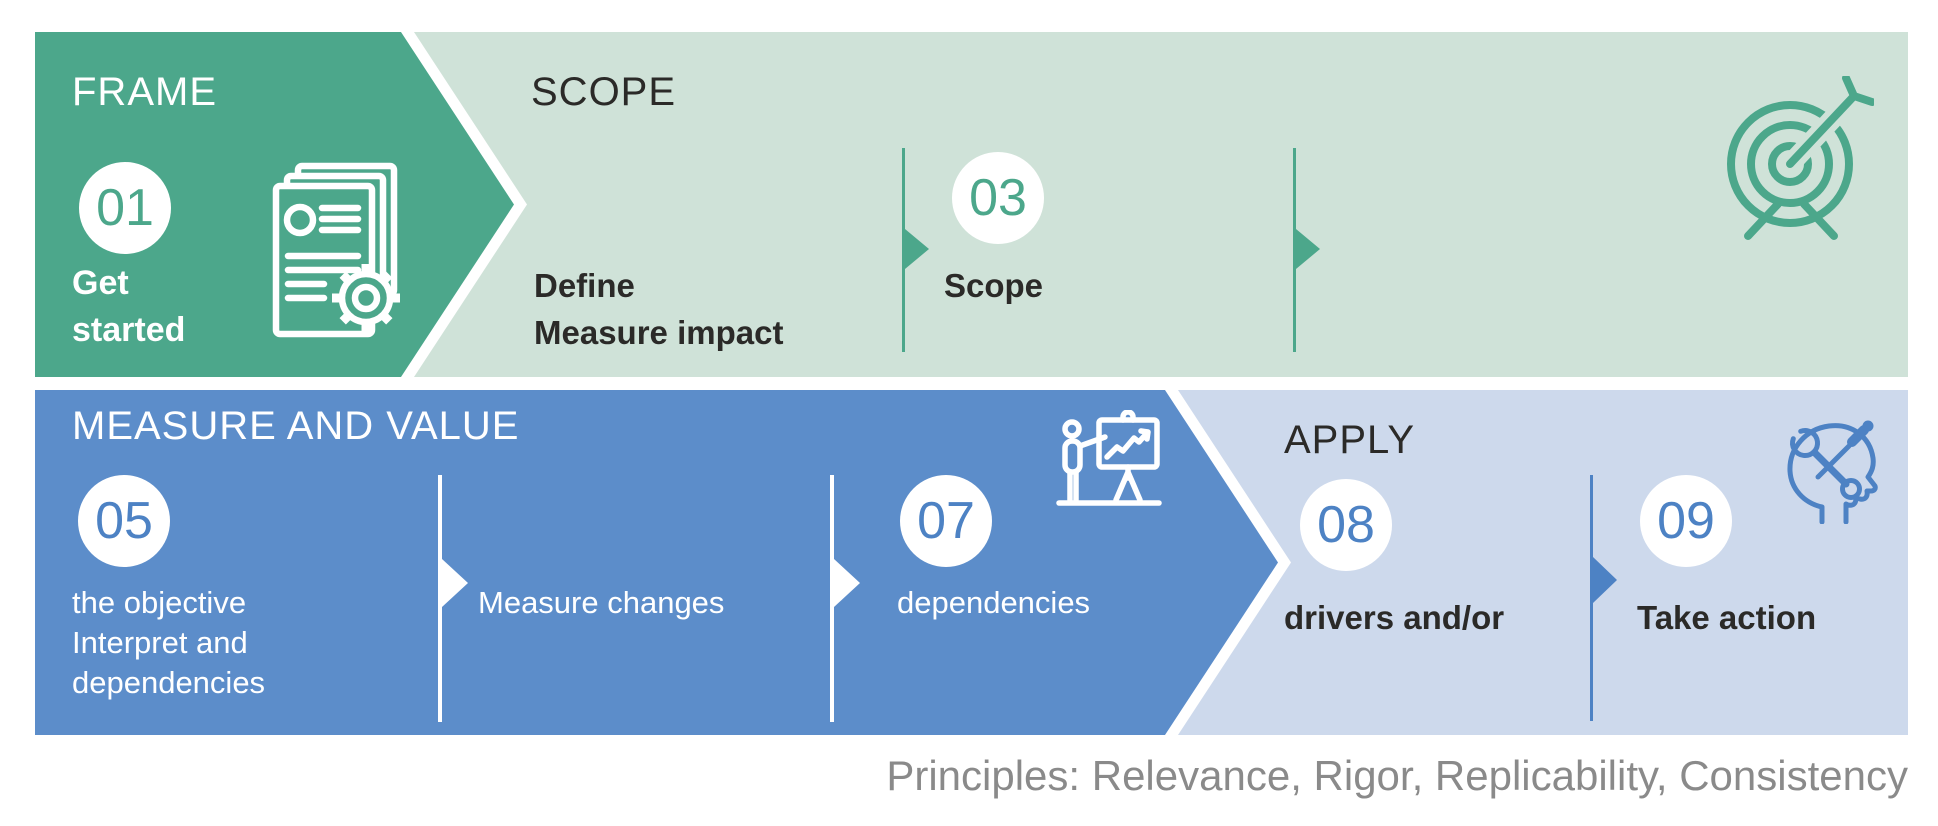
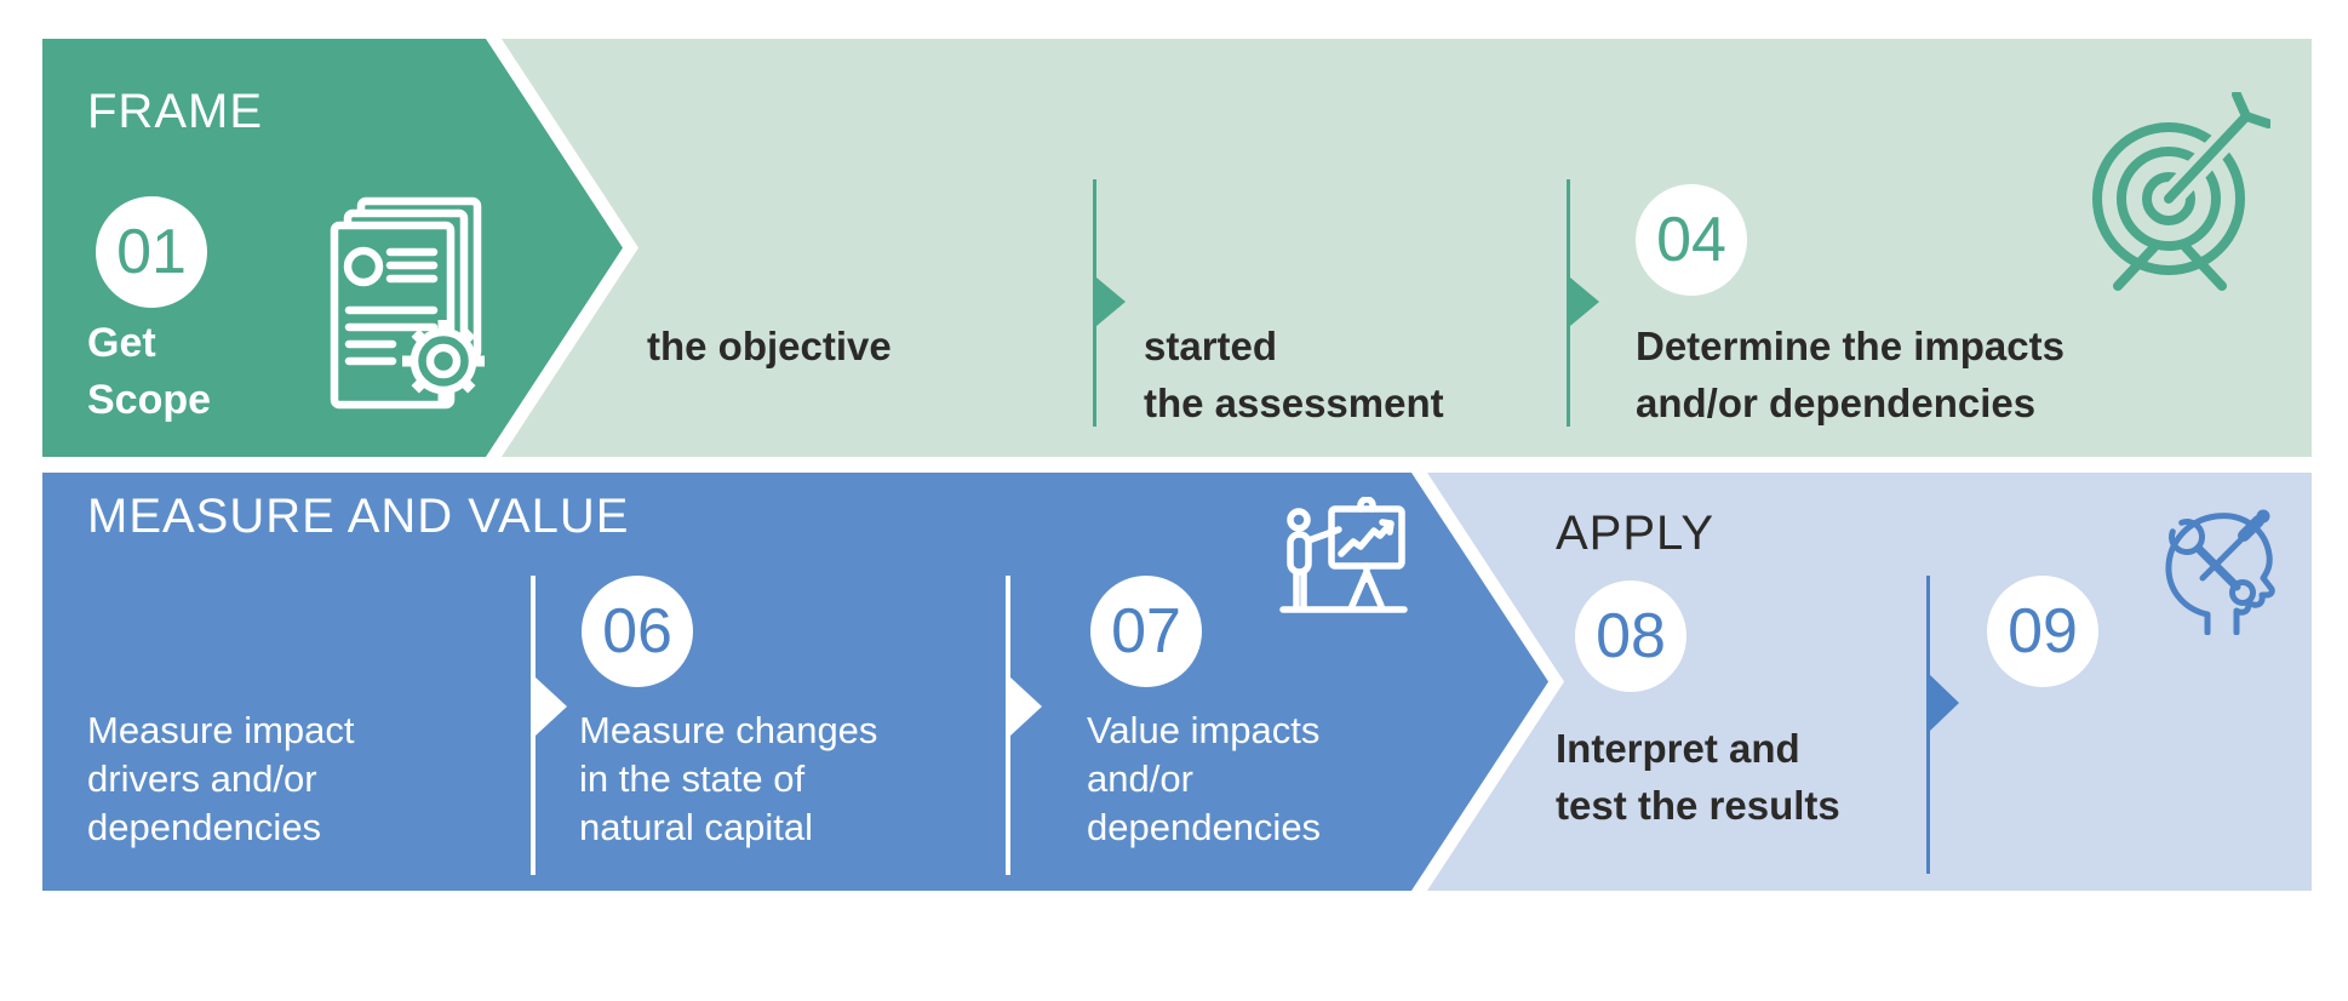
  FRAME
  01
  Get
- started
+ Scope
- SCOPE
- Define
- Measure impact
+ the objective
- 03
- Scope
+ started
+ the assessment
+ 04
+ Determine the impacts
+ and/or dependencies
  MEASURE AND VALUE
- 05
- the objective
+ Measure impact
- Interpret and
+ drivers and/or
  dependencies
+ 06
  Measure changes
+ in the state of
+ natural capital
  07
+ Value impacts
+ and/or
  dependencies
  APPLY
  08
- drivers and/or
+ Interpret and
+ test the results
  09
- Take action
- Principles: Relevance, Rigor, Replicability, Consistency
